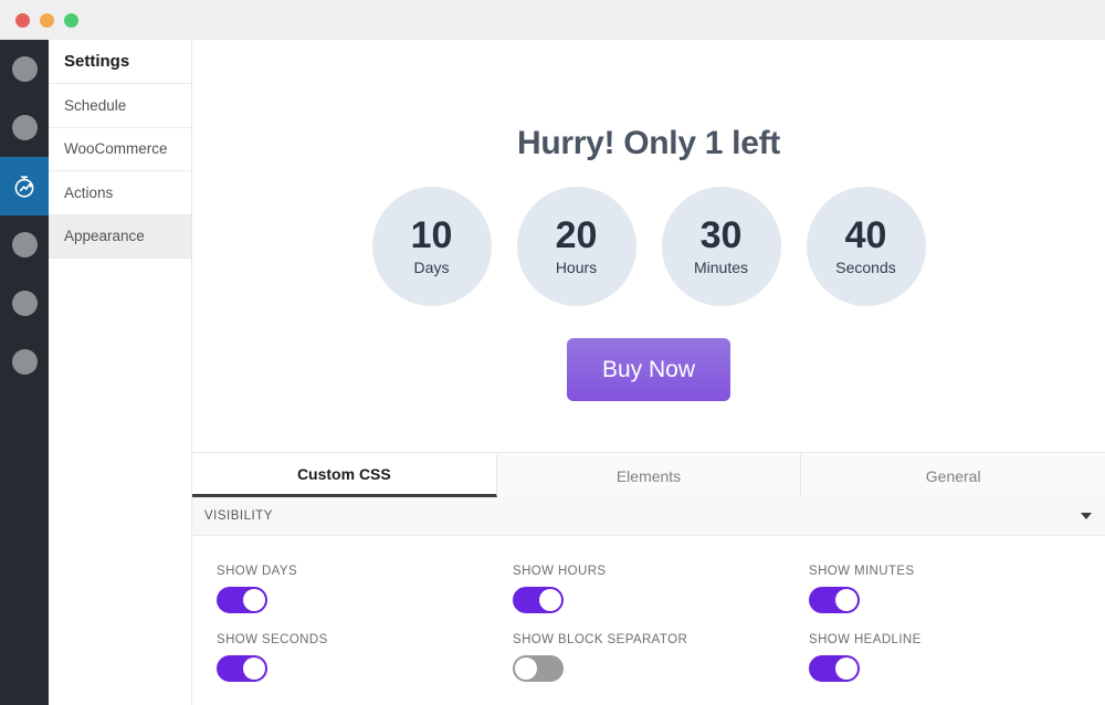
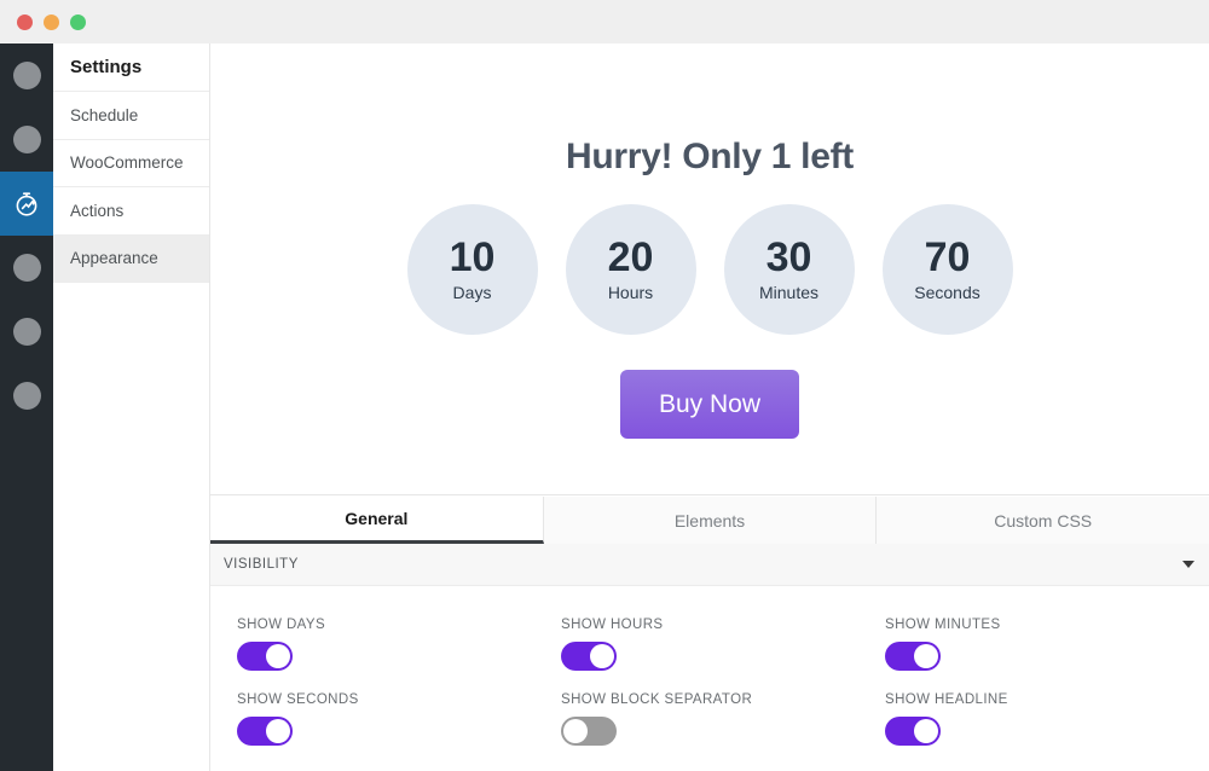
  Settings
  Schedule
  WooCommerce
  Actions
  Appearance
  Hurry! Only 1 left
  10
  Days
  20
  Hours
  30
  Minutes
- 40
+ 70
  Seconds
  Buy Now
- Custom CSS
+ General
  Elements
- General
+ Custom CSS
  VISIBILITY
  SHOW DAYS
  SHOW HOURS
  SHOW MINUTES
  SHOW SECONDS
  SHOW BLOCK SEPARATOR
  SHOW HEADLINE
